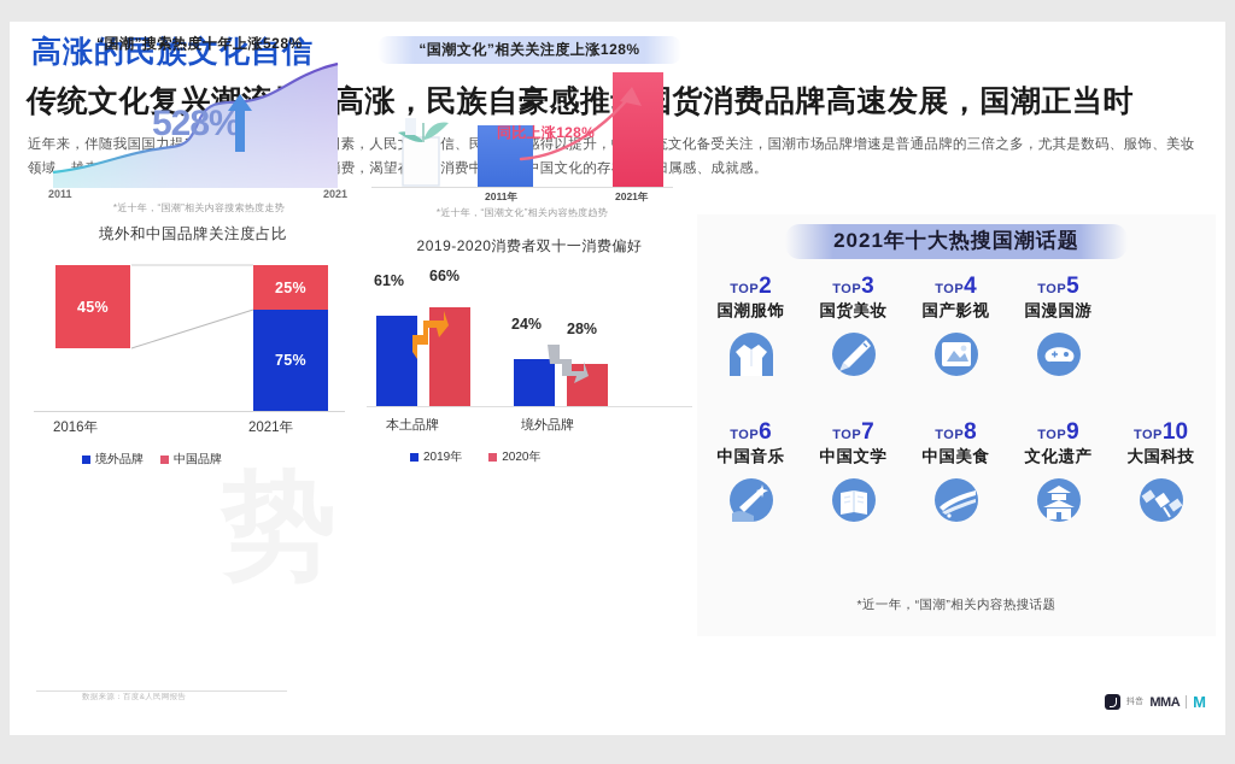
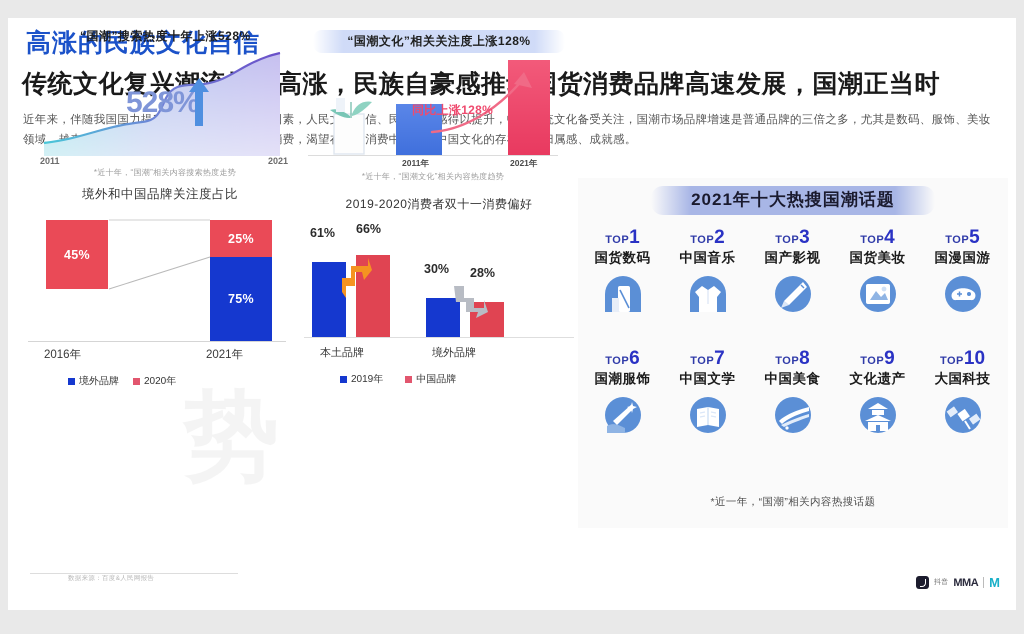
  高涨的民族文化自信
  传统文化复兴高涨，民族自豪感推货消费品牌高速发展，国潮正当时
  “国潮”搜索热度十年上涨528%
  528%
  2011
  2021
  *近十年，“国潮”相关内容搜索热度走势
  “国潮文化”相关关注度上涨128%
  同比上涨128%
  2011年
  2021年
  *近十年，“国潮文化”相关内容热度趋势
  境外和中国品牌关注度占比
  45%
  25%
  75%
  2016年
  2021年
  境外品牌
- 中国品牌
+ 2020年
  2019-2020消费者双十一消费偏好
  61%
  66%
- 24%
+ 30%
  28%
  本土品牌
  境外品牌
  2019年
- 2020年
+ 中国品牌
  2021年十大热搜国潮话题
+ TOP1
+ 国货数码
  TOP2
- 国潮服饰
+ 中国音乐
  TOP3
- 国货美妆
+ 国产影视
  TOP4
- 国产影视
+ 国货美妆
  TOP5
  国漫国游
  TOP6
- 中国音乐
+ 国潮服饰
  TOP7
  中国文学
  TOP8
  中国美食
  TOP9
  文化遗产
  TOP10
  大国科技
  *近一年，“国潮”相关内容热搜话题
  MMA
  M
